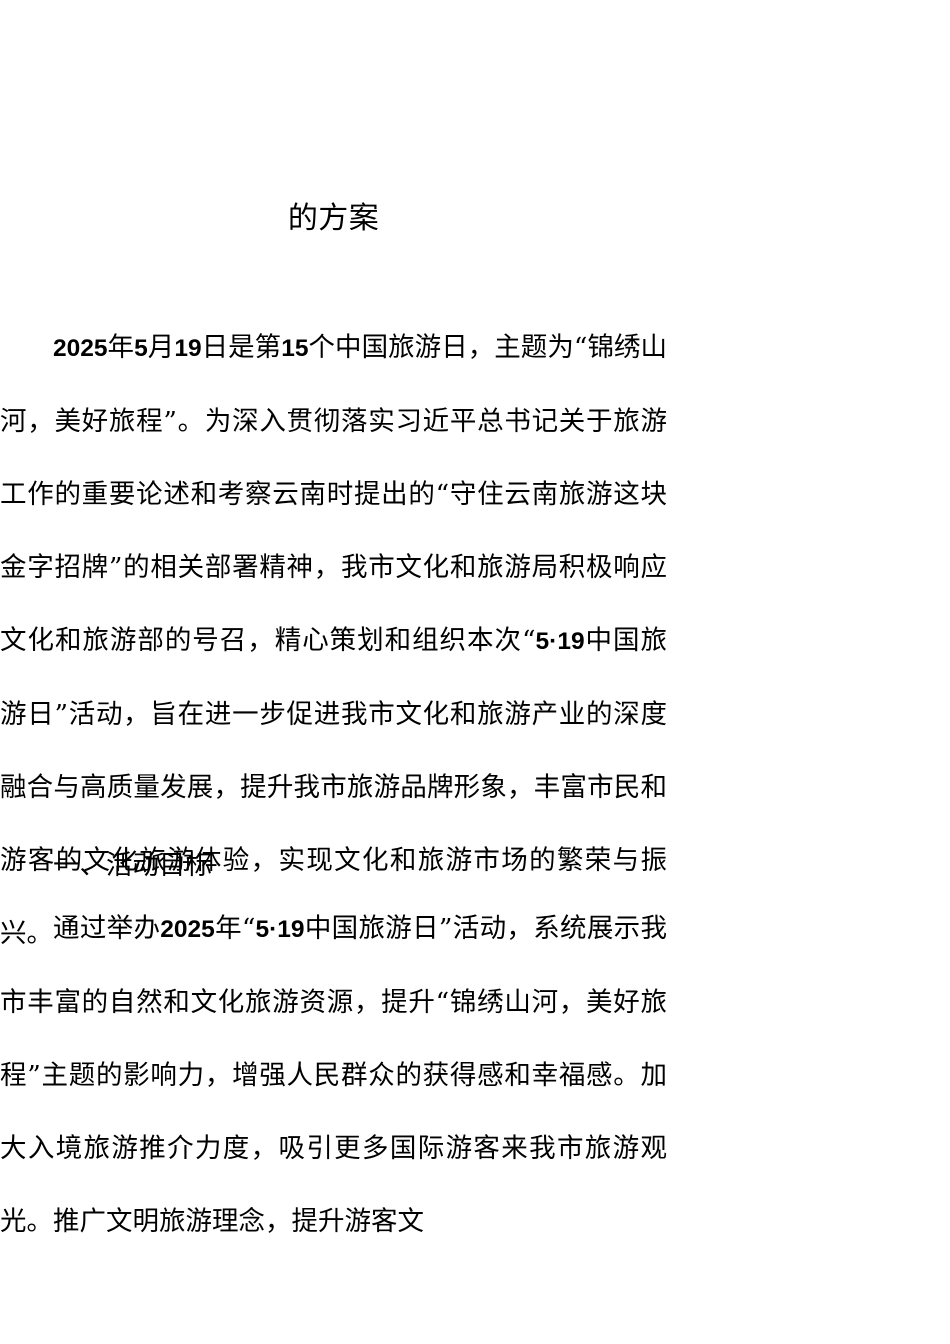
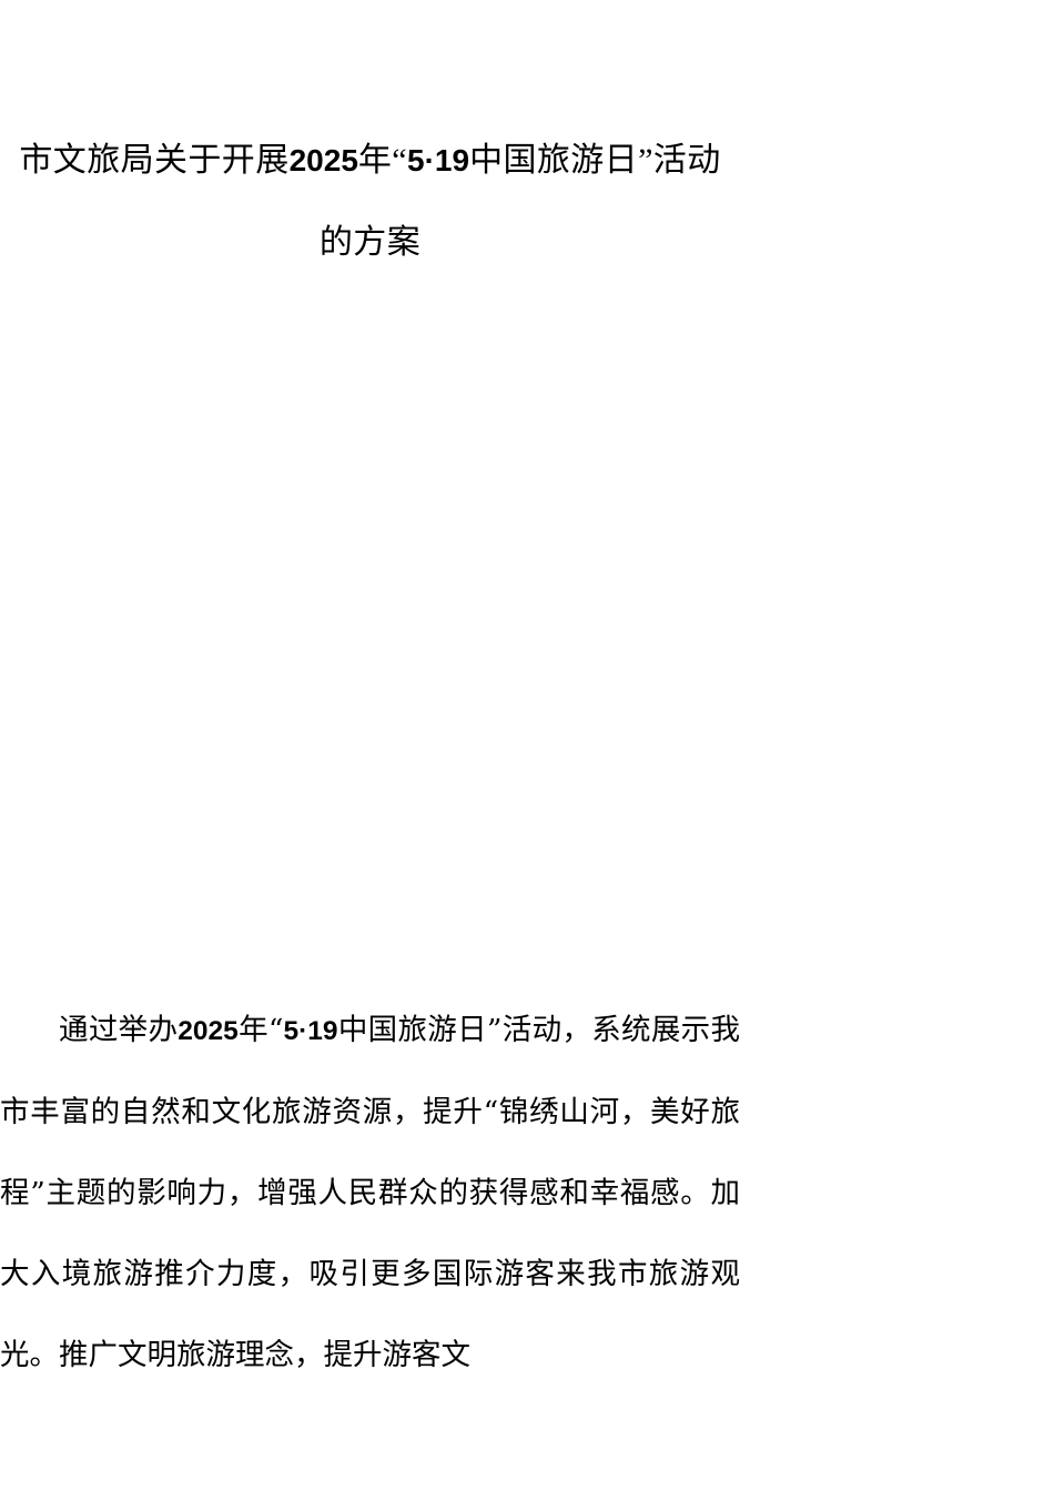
+ 市文旅局关于开展2025年“5·19中国旅游日”活动
  的方案
- 2025年5月19日是第15个中国旅游日，主题为“锦绣山河，美好旅程”。为深入贯彻落实习近平总书记关于旅游工作的重要论述和考察云南时提出的“守住云南旅游这块金字招牌”的相关部署精神，我市文化和旅游局积极响应文化和旅游部的号召，精心策划和组织本次“5·19中国旅游日”活动，旨在进一步促进我市文化和旅游产业的深度融合与高质量发展，提升我市旅游品牌形象，丰富市民和游客的文化旅游体验，实现文化和旅游市场的繁荣与振兴。
- 一、活动目标
  通过举办2025年“5·19中国旅游日”活动，系统展示我市丰富的自然和文化旅游资源，提升“锦绣山河，美好旅程”主题的影响力，增强人民群众的获得感和幸福感。加大入境旅游推介力度，吸引更多国际游客来我市旅游观光。推广文明旅游理念，提升游客文
